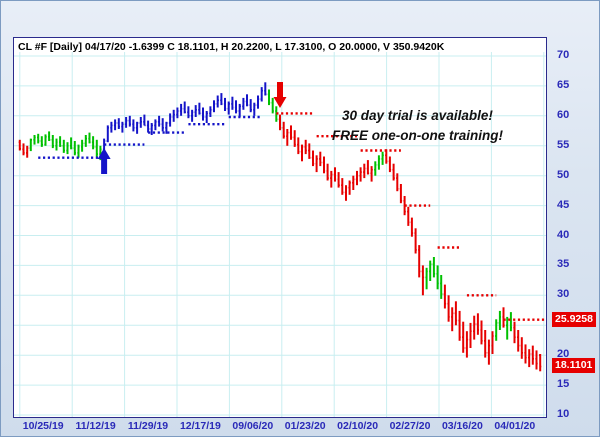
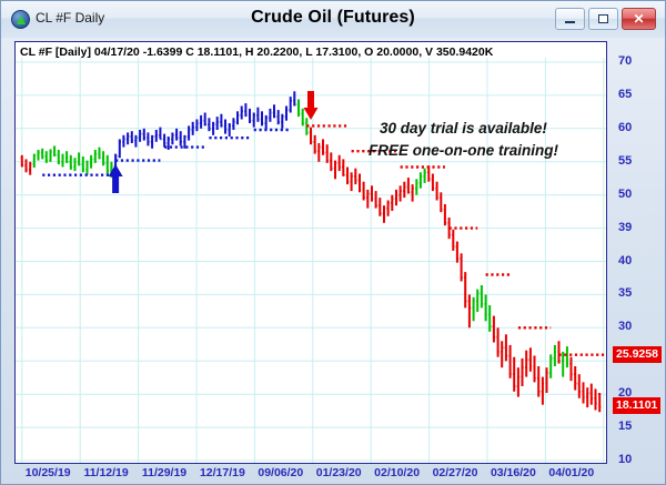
+ CL #F Daily
+ Crude Oil (Futures)
+ ✕
  CL #F [Daily] 04/17/20 -1.6399 C 18.1101, H 20.2200, L 17.3100, O 20.0000, V 350.9420K
  30 day trial is available!
  FREE one-on-one training!
  70
  65
  60
  55
  50
- 45
+ 39
  40
  35
  30
  20
  15
  10
  25.9258
  18.1101
  10/25/19
  11/12/19
  11/29/19
  12/17/19
  09/06/20
  01/23/20
  02/10/20
  02/27/20
  03/16/20
  04/01/20
